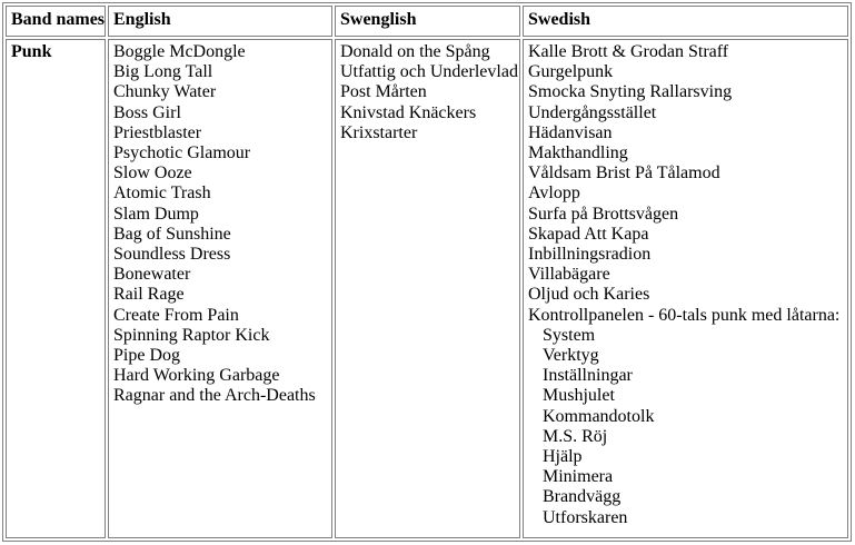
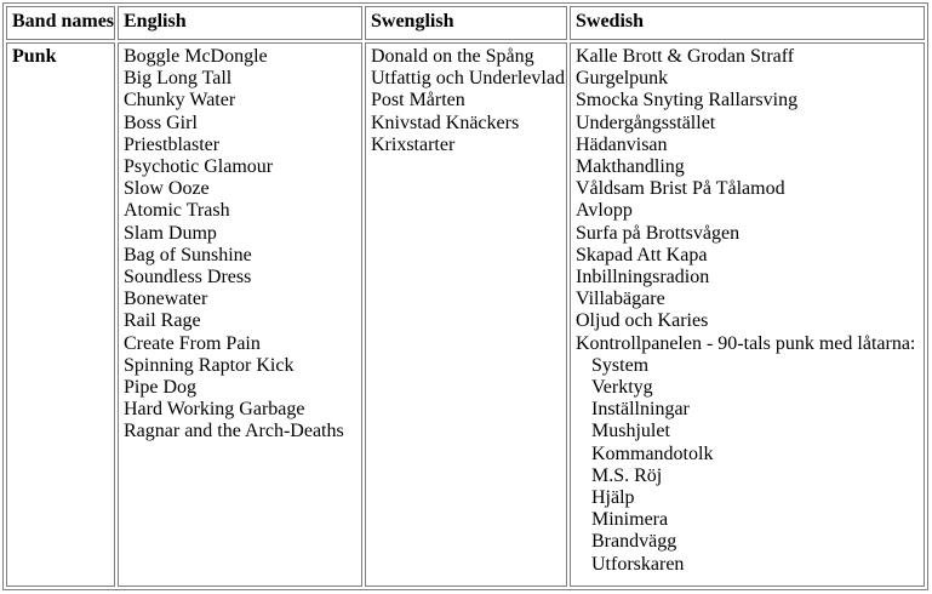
  Band names	English	Swenglish	Swedish
- Punk	Boggle McDongleBig Long TallChunky WaterBoss GirlPriestblasterPsychotic GlamourSlow OozeAtomic TrashSlam DumpBag of SunshineSoundless DressBonewaterRail RageCreate From PainSpinning Raptor KickPipe DogHard Working GarbageRagnar and the Arch-Deaths	Donald on the SpångUtfattig och UnderlevladPost MårtenKnivstad KnäckersKrixstarter	Kalle Brott & Grodan StraffGurgelpunkSmocka Snyting RallarsvingUndergångsställetHädanvisanMakthandlingVåldsam Brist På TålamodAvloppSurfa på BrottsvågenSkapad Att KapaInbillningsradionVillabägareOljud och Karies Kontrollpanelen - 60-tals punk med låtarna: SystemVerktygInställningarMushjuletKommandotolkM.S. RöjHjälpMinimeraBrandväggUtforskaren
+ Punk	Boggle McDongleBig Long TallChunky WaterBoss GirlPriestblasterPsychotic GlamourSlow OozeAtomic TrashSlam DumpBag of SunshineSoundless DressBonewaterRail RageCreate From PainSpinning Raptor KickPipe DogHard Working GarbageRagnar and the Arch-Deaths	Donald on the SpångUtfattig och UnderlevladPost MårtenKnivstad KnäckersKrixstarter	Kalle Brott & Grodan StraffGurgelpunkSmocka Snyting RallarsvingUndergångsställetHädanvisanMakthandlingVåldsam Brist På TålamodAvloppSurfa på BrottsvågenSkapad Att KapaInbillningsradionVillabägareOljud och Karies Kontrollpanelen - 90-tals punk med låtarna: SystemVerktygInställningarMushjuletKommandotolkM.S. RöjHjälpMinimeraBrandväggUtforskaren
